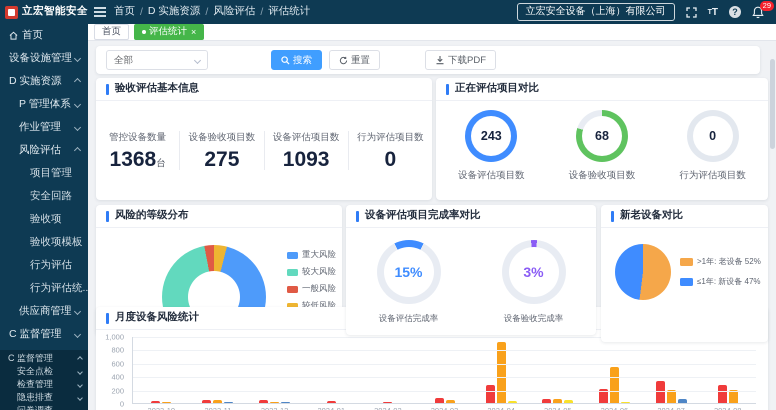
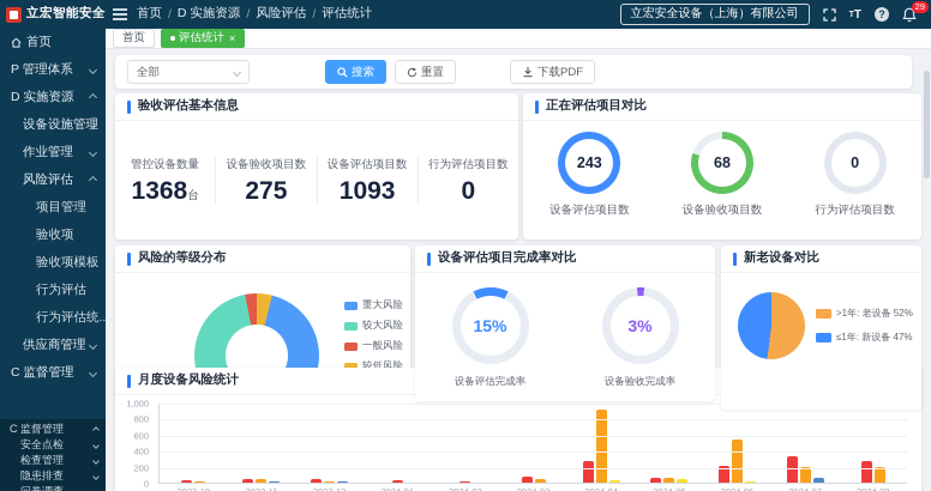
  立宏智能安全
  首页
  /
  D 实施资源
  /
  风险评估
  /
  评估统计
  立宏安全设备（上海）有限公司
  T
  ?
  29
  首页
- 设备设施管理
+ P 管理体系
  D 实施资源
- P 管理体系
+ 设备设施管理
  作业管理
  风险评估
  项目管理
- 安全回路
  验收项
  验收项模板
  行为评估
  行为评估统..
  供应商管理
  C 监督管理
  C 监督管理
  安全点检
  检查管理
  隐患排查
  首页
  评估统计
  ×
  全部
  搜索
  重置
  下载PDF
  验收评估基本信息
  管控设备数量
  1368台
  设备验收项目数
  275
  设备评估项目数
  1093
  行为评估项目数
  0
  正在评估项目对比
  243
  设备评估项目数
  68
  设备验收项目数
  0
  行为评估项目数
  风险的等级分布
  重大风险
  较大风险
  一般风险
  较低风险
  设备评估项目完成率对比
  15%
  设备评估完成率
  3%
  设备验收完成率
  新老设备对比
  >1年: 老设备 52%
  ≤1年: 新设备 47%
  月度设备风险统计
  1,000
  800
  600
  400
  200
  0
